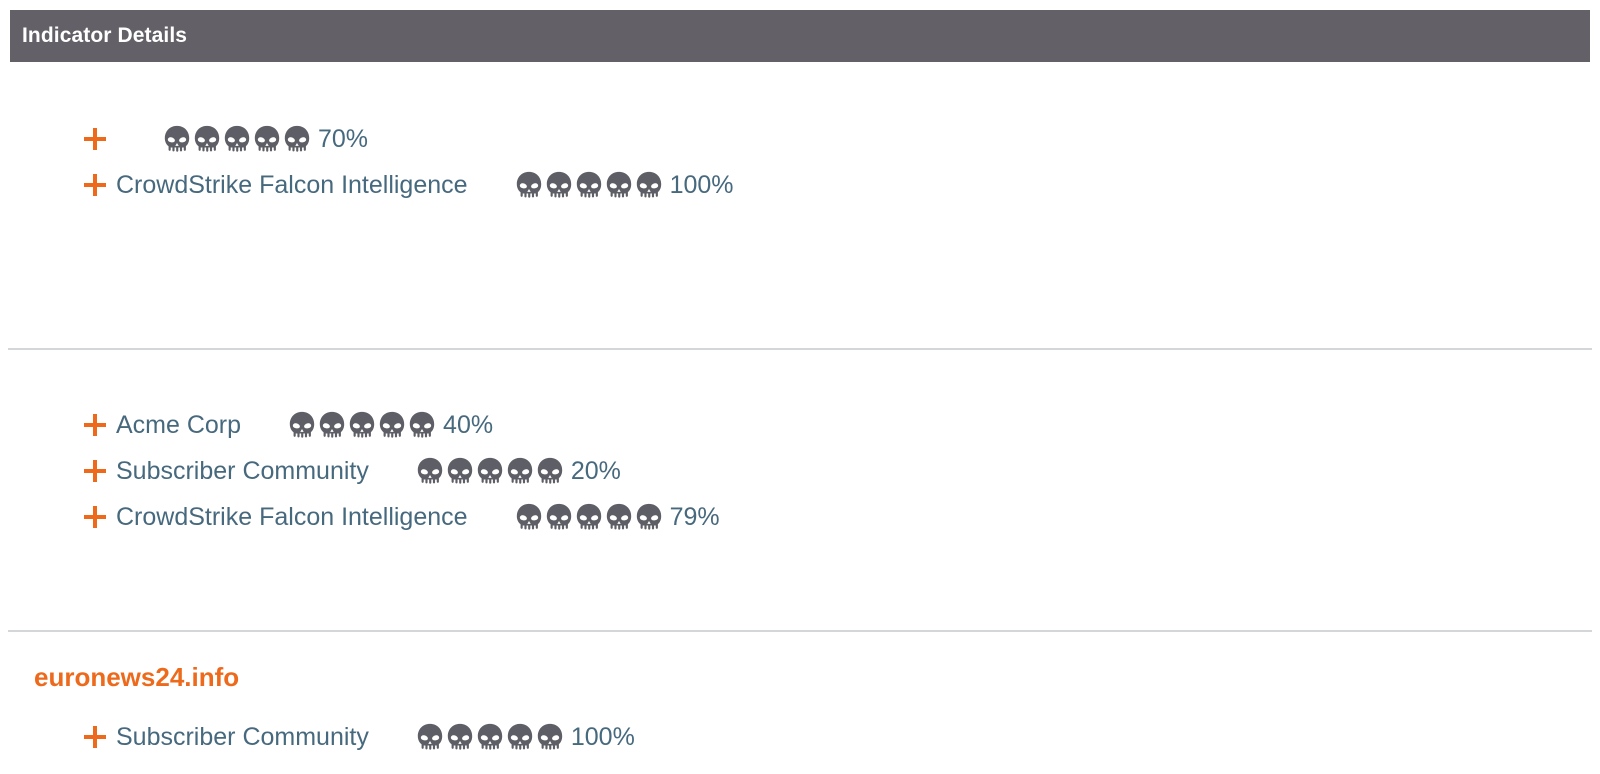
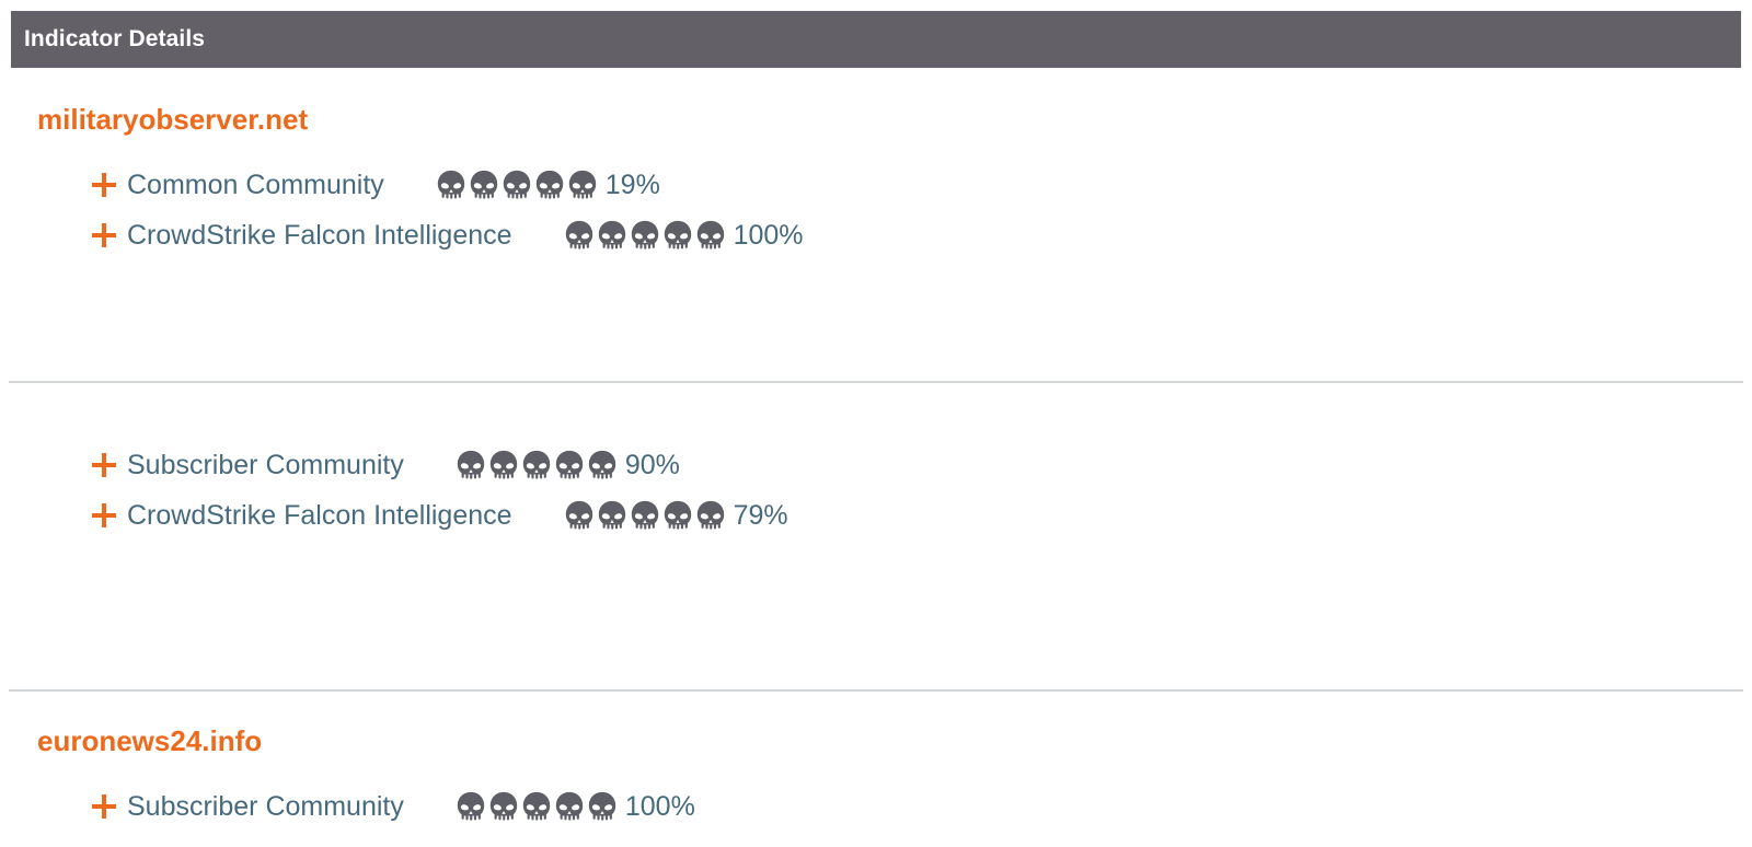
  Indicator Details
+ militaryobserver.net
+ Common Community
- 70%
+ 19%
  CrowdStrike Falcon Intelligence
  100%
- Acme Corp
- 40%
  Subscriber Community
- 20%
+ 90%
  CrowdStrike Falcon Intelligence
  79%
  euronews24.info
  Subscriber Community
  100%
